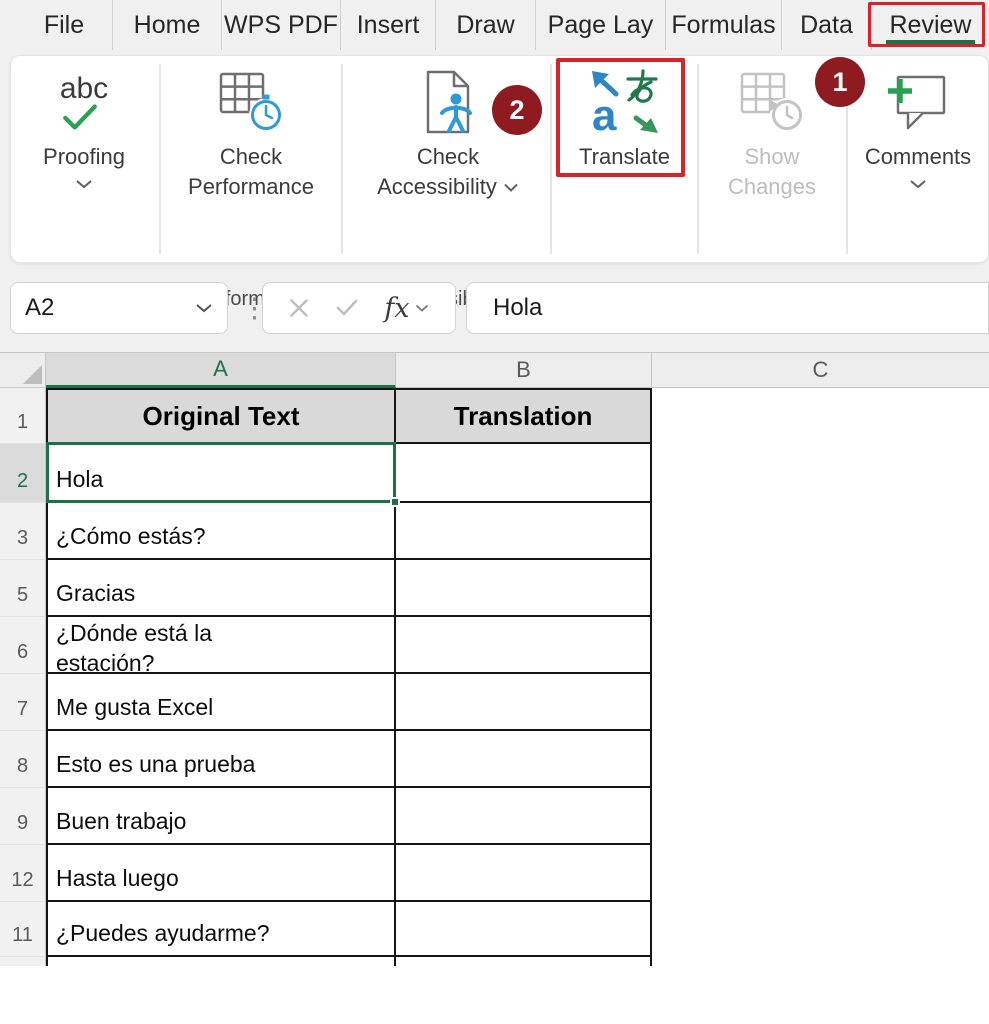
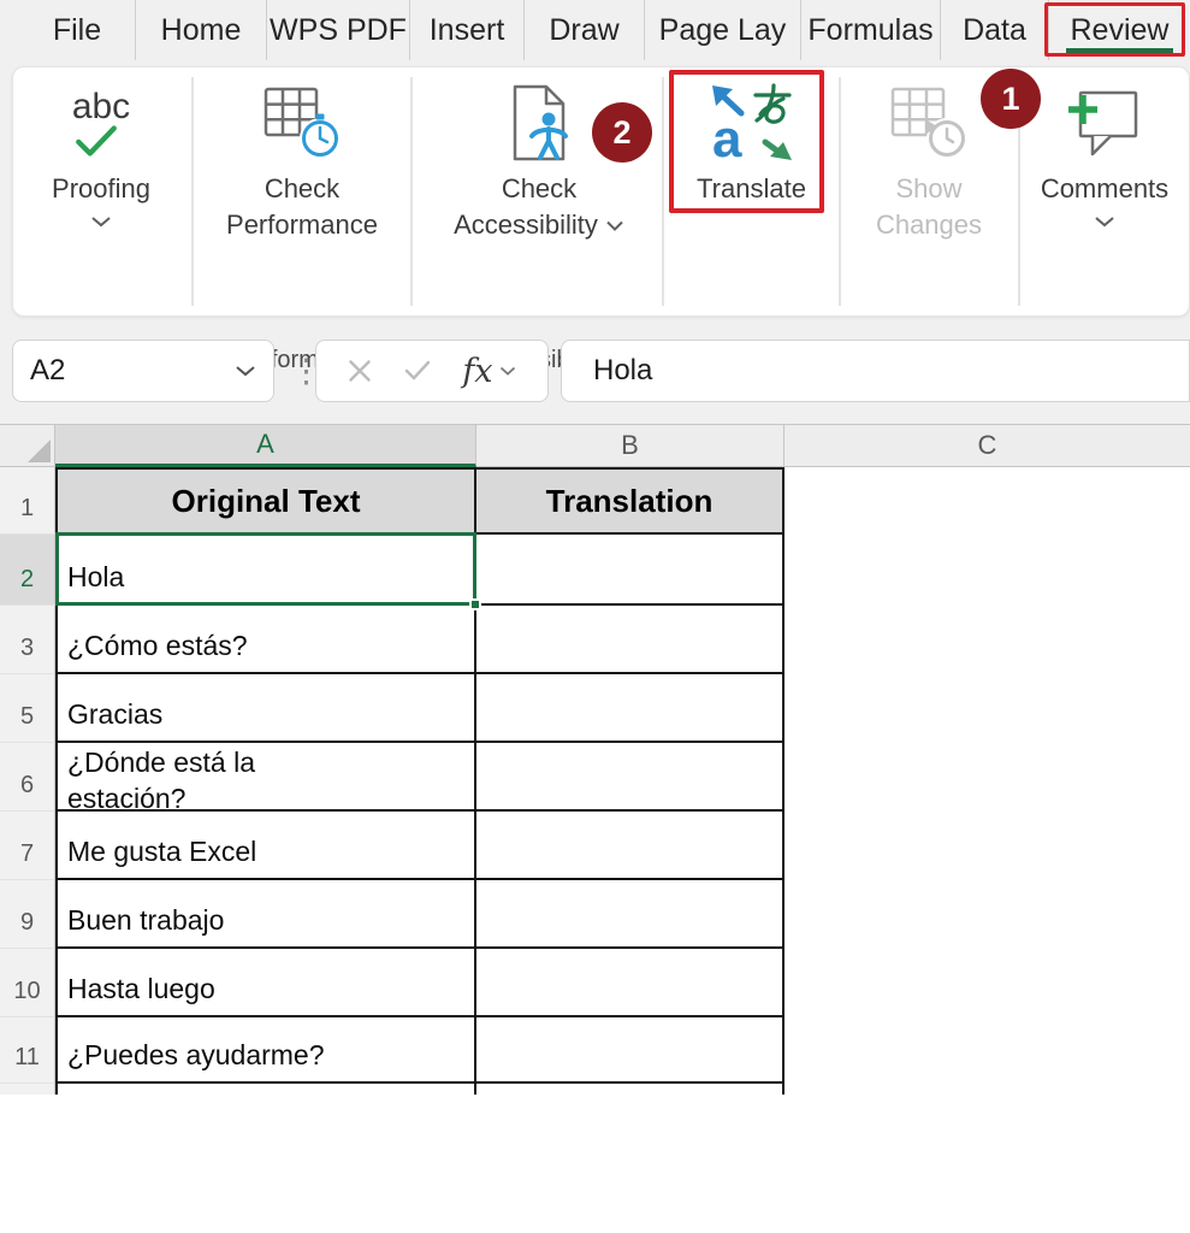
  File
  Home
  WPS PDF
  Insert
  Draw
  Page Lay
  Formulas
  Data
  Review
  abc
  Proofing
  Check
  Performance
  Check
  Accessibility
  a
  Translate
  Show
  Changes
  Comments
  2
  1
  A2
  ⋮
  fx
  Hola
  A
  B
  C
  1
  Original Text
  Translation
  2
  Hola
  3
  ¿Cómo estás?
  5
  Gracias
  6
  ¿Dónde está la estación?
  7
  Me gusta Excel
- 8
- Esto es una prueba
  9
  Buen trabajo
- 12
+ 10
  Hasta luego
  11
  ¿Puedes ayudarme?
